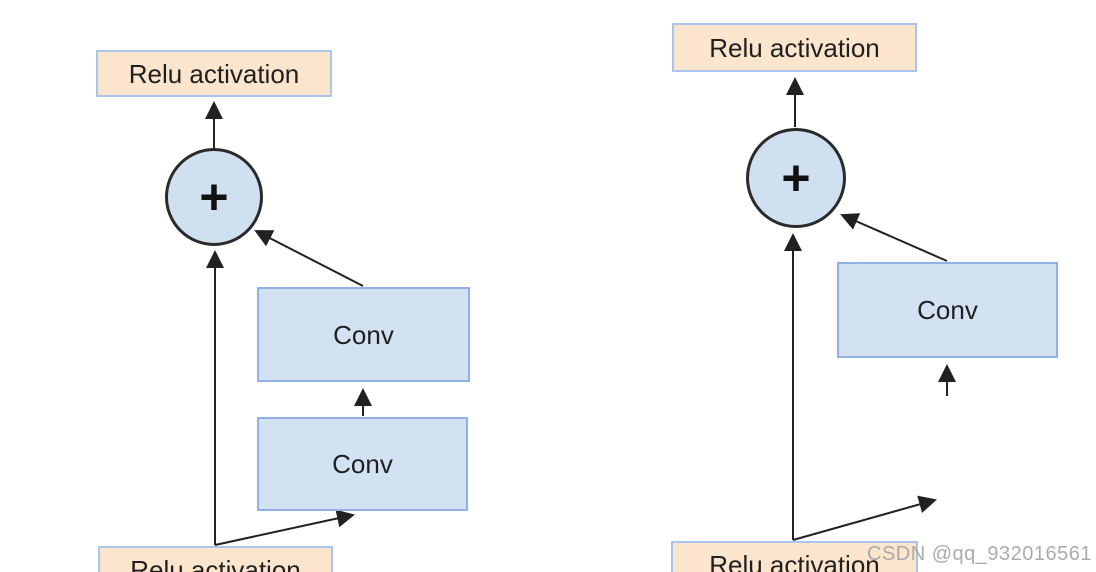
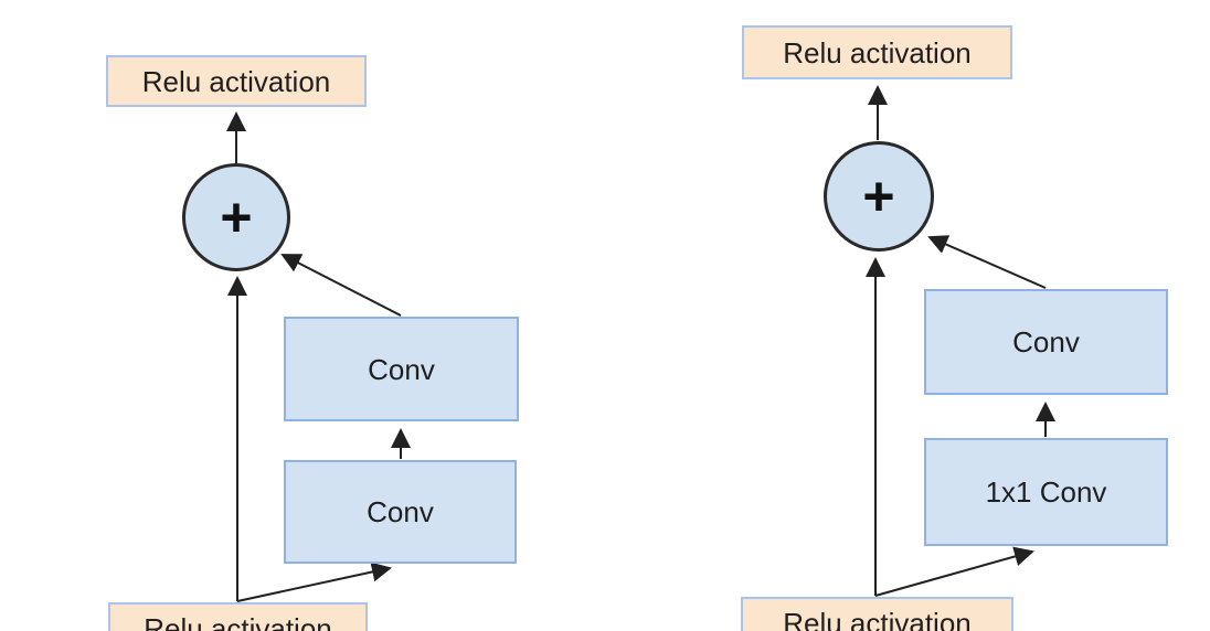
  Relu activation
  +
  Conv
  Conv
  Relu activation
  Relu activation
  +
  Conv
+ 1x1 Conv
  Relu activation
- CSDN @qq_932016561
